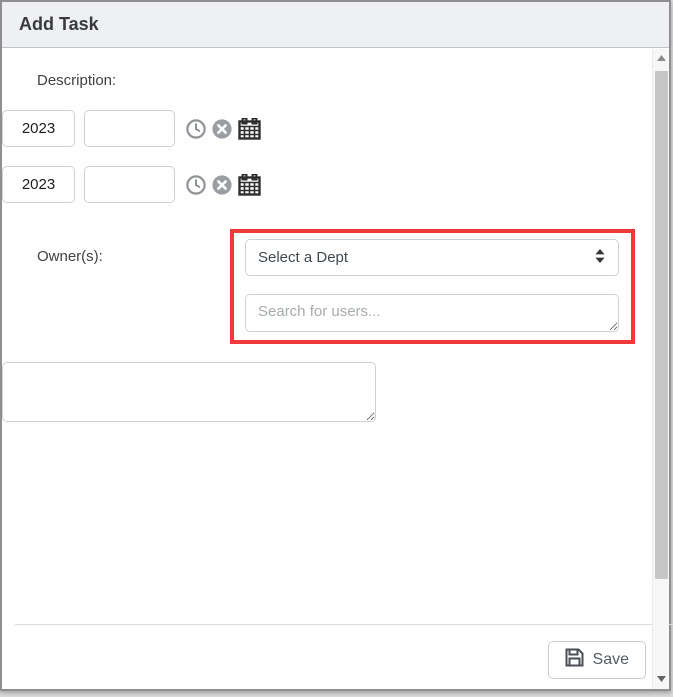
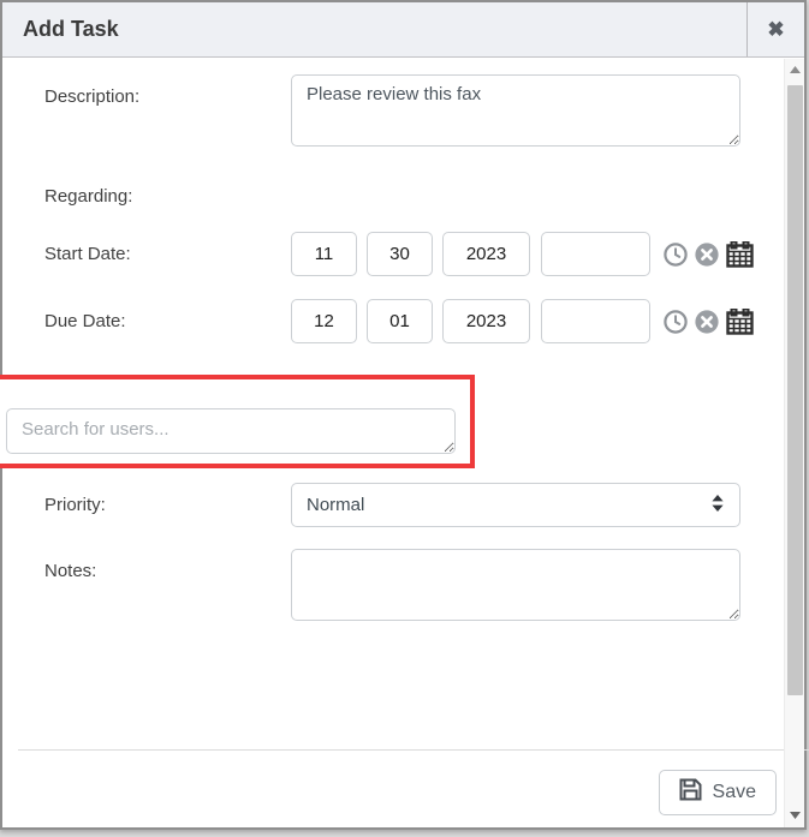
  Add Task
+ ✖
  Description:
+ Please review this fax
+ Regarding:
+ Start Date:
+ 11
+ 30
  2023
+ Due Date:
+ 12
+ 01
  2023
- Owner(s):
- Select a Dept
  Search for users...
+ Priority:
+ Normal
+ Notes:
  Save
